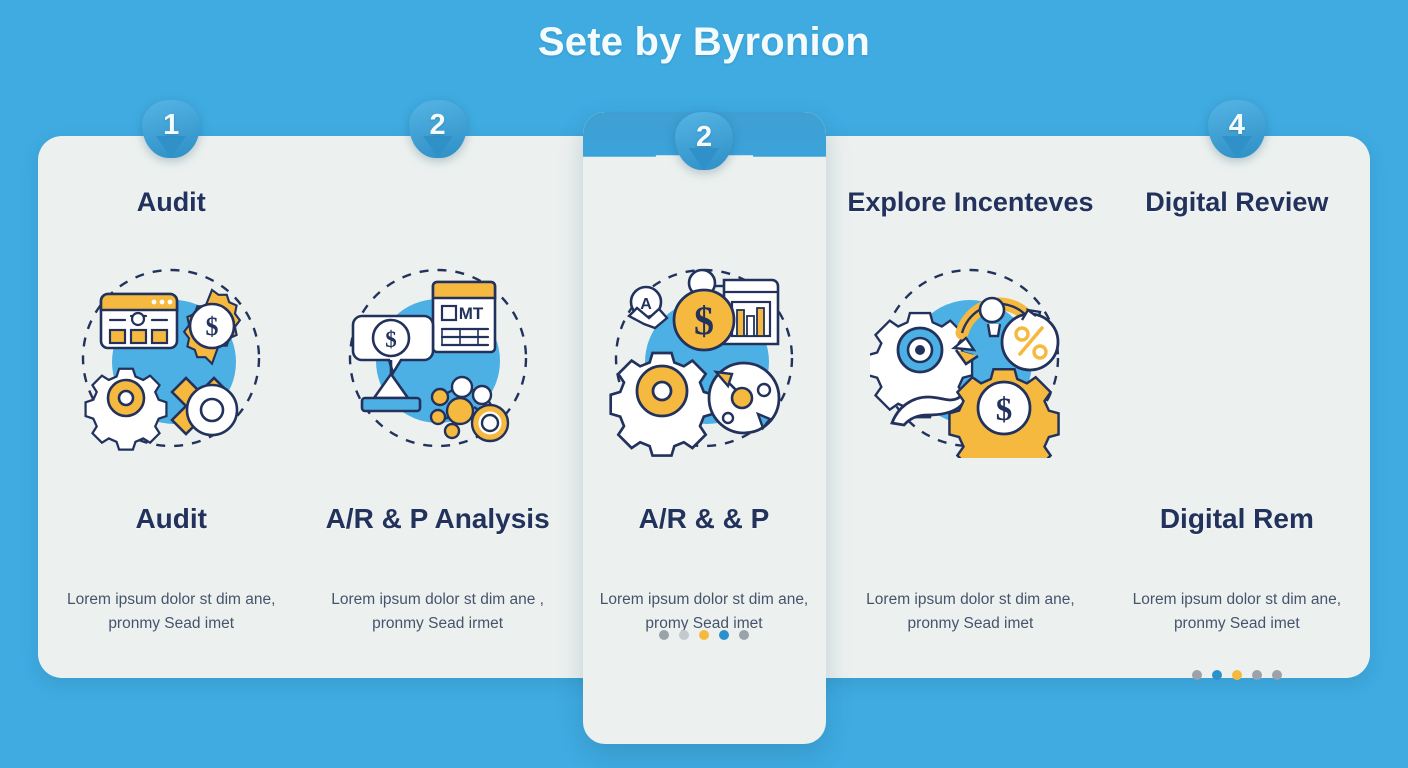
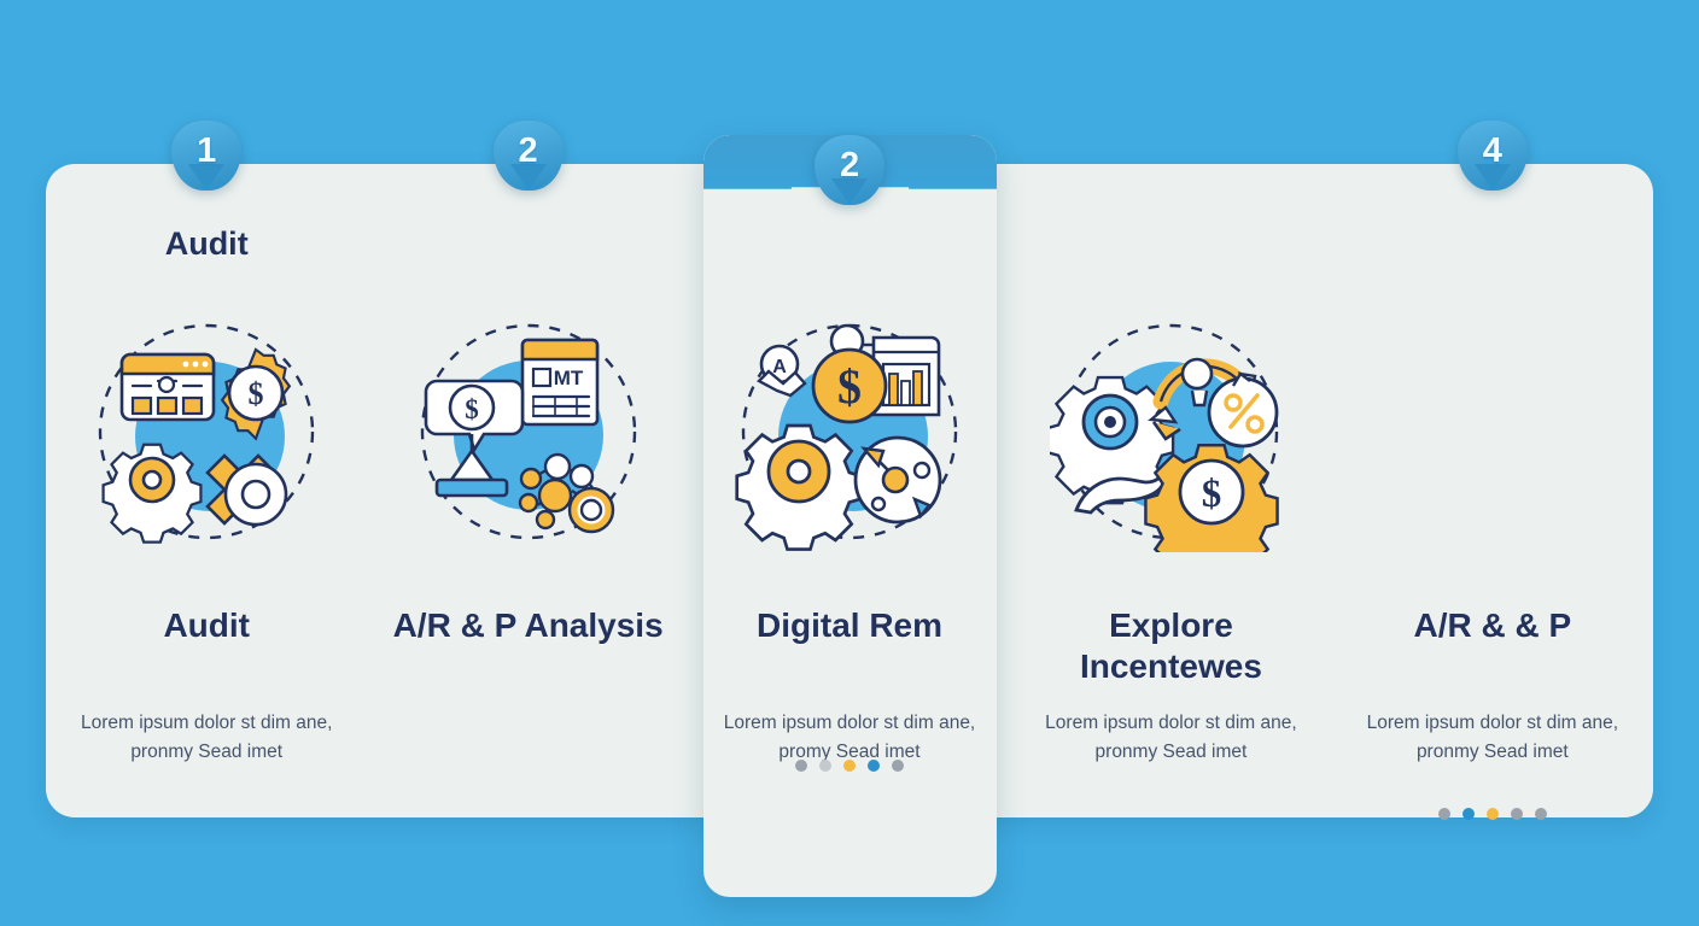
- Sete by Byronion
  1
  Audit
  $
  Audit
  Lorem ipsum dolor st dim ane, pronmy Sead imet
  2
  MT
  $
  A/R & P Analysis
- Lorem ipsum dolor st dim ane , pronmy Sead irmet
  2
  A
  $
- A/R & & P
+ Digital Rem
  Lorem ipsum dolor st dim ane, promy Sead imet
- Explore Incenteves
  $
+ Explore Incentewes
  Lorem ipsum dolor st dim ane, pronmy Sead imet
  4
- Digital Review
- Digital Rem
+ A/R & & P
  Lorem ipsum dolor st dim ane, pronmy Sead imet
